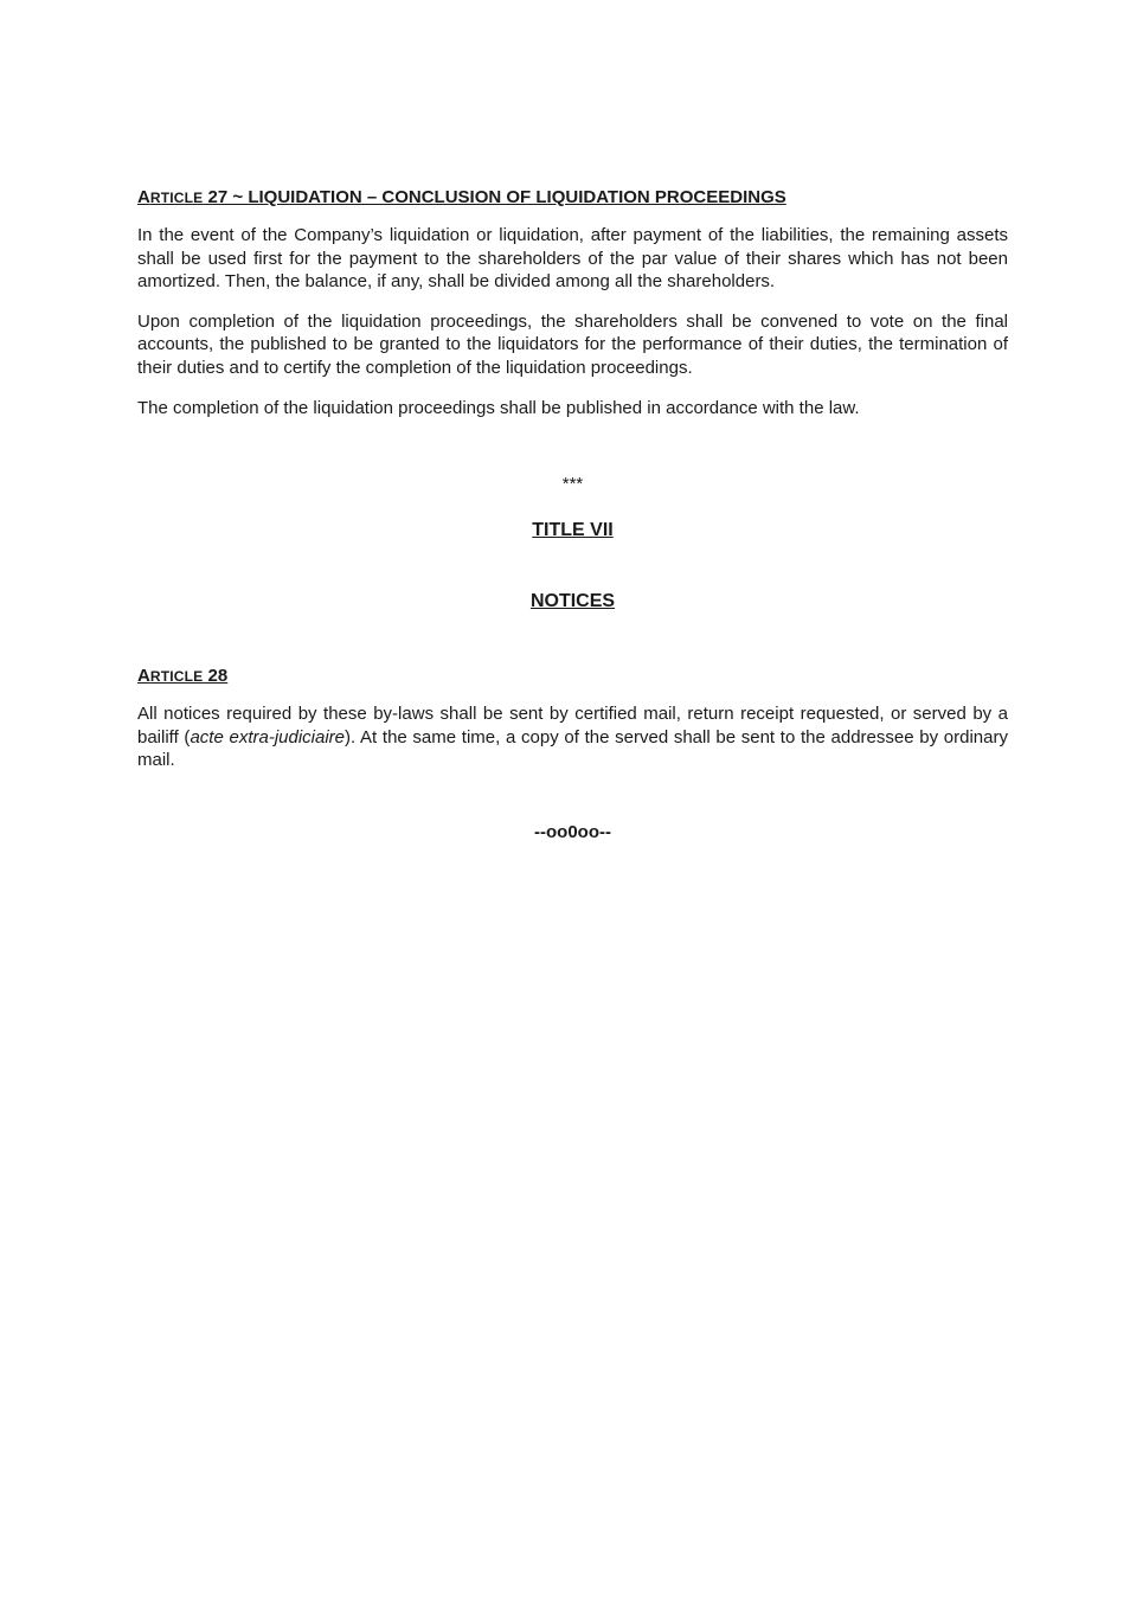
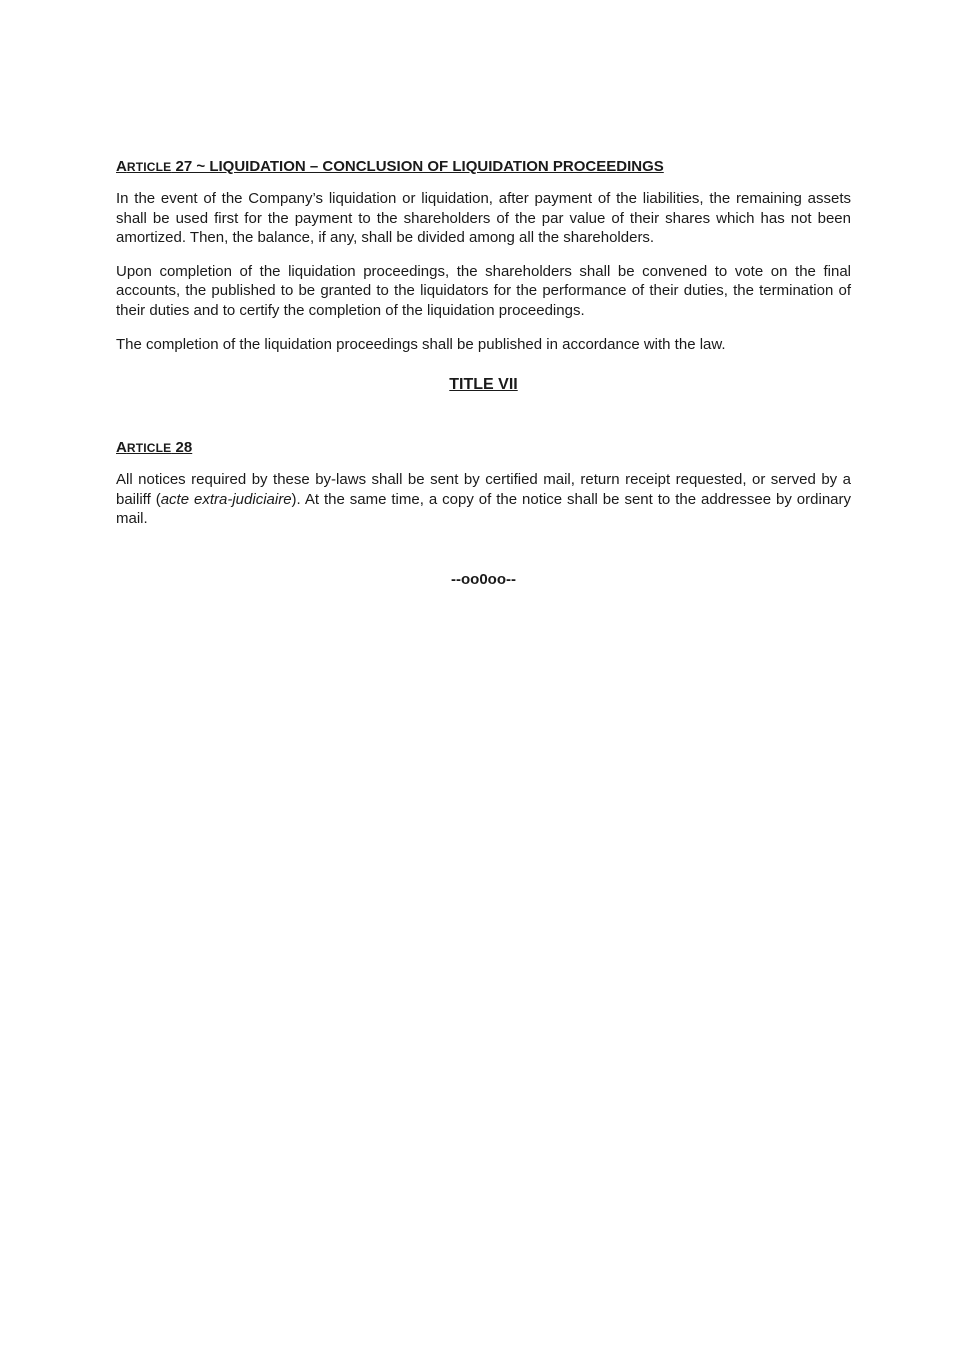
  ARTICLE 27 ~ LIQUIDATION – CONCLUSION OF LIQUIDATION PROCEEDINGS
  In the event of the Company’s liquidation or liquidation, after payment of the liabilities, the remaining assets shall be used first for the payment to the shareholders of the par value of their shares which has not been amortized. Then, the balance, if any, shall be divided among all the shareholders.
  Upon completion of the liquidation proceedings, the shareholders shall be convened to vote on the final accounts, the published to be granted to the liquidators for the performance of their duties, the termination of their duties and to certify the completion of the liquidation proceedings.
  The completion of the liquidation proceedings shall be published in accordance with the law.
- ***
  TITLE VII
- NOTICES
  ARTICLE 28
- All notices required by these by-laws shall be sent by certified mail, return receipt requested, or served by a bailiff (acte extra-judiciaire). At the same time, a copy of the served shall be sent to the addressee by ordinary mail.
+ All notices required by these by-laws shall be sent by certified mail, return receipt requested, or served by a bailiff (acte extra-judiciaire). At the same time, a copy of the notice shall be sent to the addressee by ordinary mail.
  --oo0oo--
